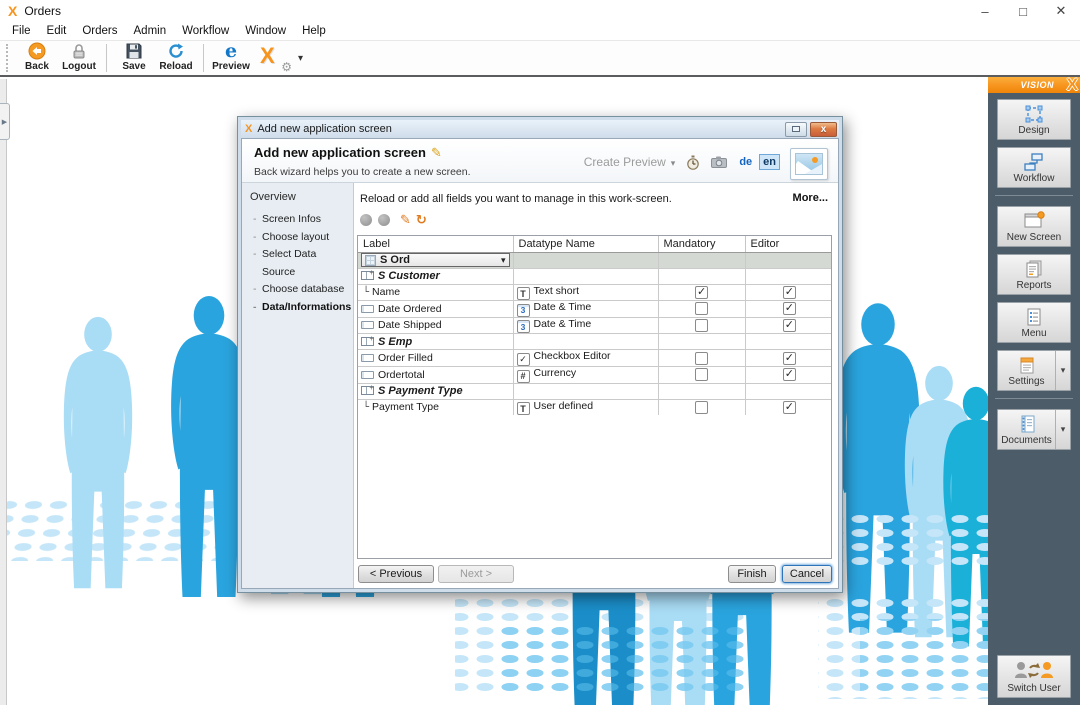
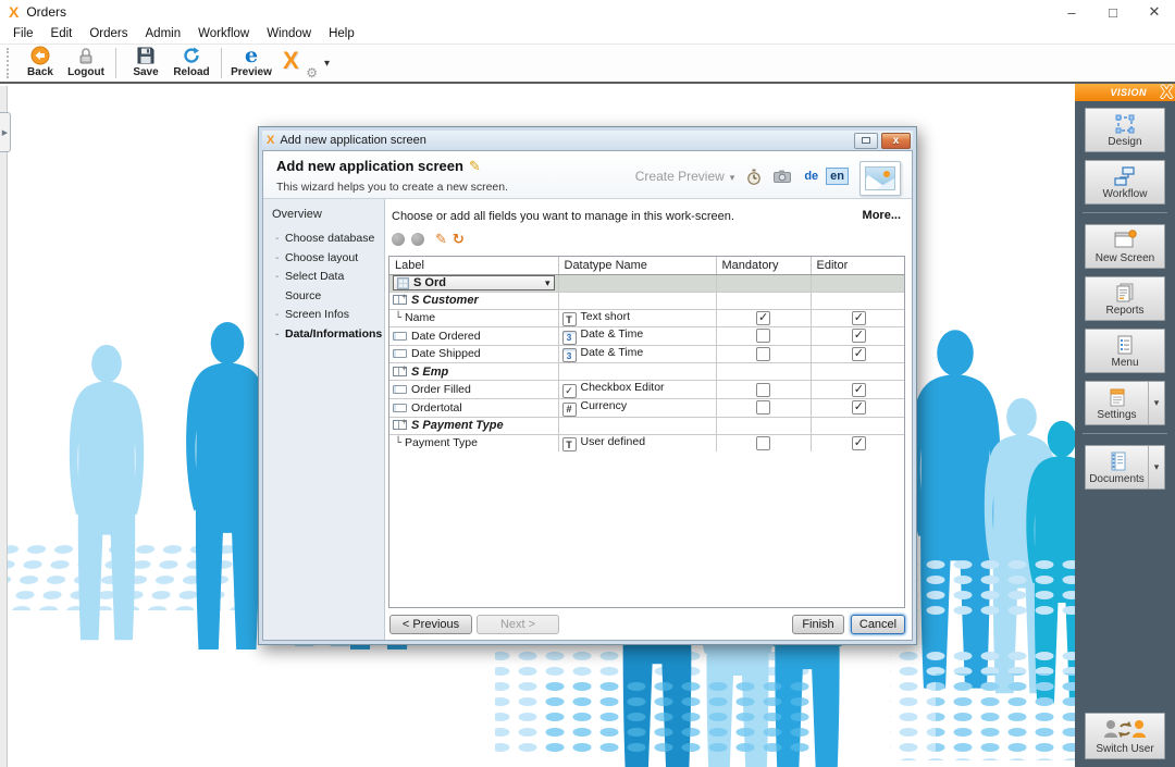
  X
  Orders
  –
  □
  ✕
  File
  Edit
  Orders
  Admin
  Workflow
  Window
  Help
  Back
  Logout
  Save
  Reload
  e
  Preview
  X
  ⚙
  ▾
  VISION
  X
  Design
  Workflow
  New Screen
  Reports
  Menu
  Settings
  ▾
  Documents
  ▾
  Switch User
  X
  Add new application screen
  x
  Add new application screen ✎
- Back wizard helps you to create a new screen.
+ This wizard helps you to create a new screen.
  Create Preview
  ▾
  de
  en
  Overview
- Screen Infos
+ Choose database
  Choose layout
  Select Data Source
- Choose database
+ Screen Infos
  Data/Informations
- Reload or add all fields you want to manage in this work-screen.
+ Choose or add all fields you want to manage in this work-screen.
  More...
  ✎
  ↻
  Label	Datatype Name	Mandatory	Editor
  S Ord ▾
  S Customer
  └ Name	T Text short
  Date Ordered	3 Date & Time
  Date Shipped	3 Date & Time
  S Emp
  Order Filled	✓ Checkbox Editor
  Ordertotal	# Currency
  S Payment Type
  └ Payment Type	T User defined
  < Previous
  Next >
  Finish
  Cancel
